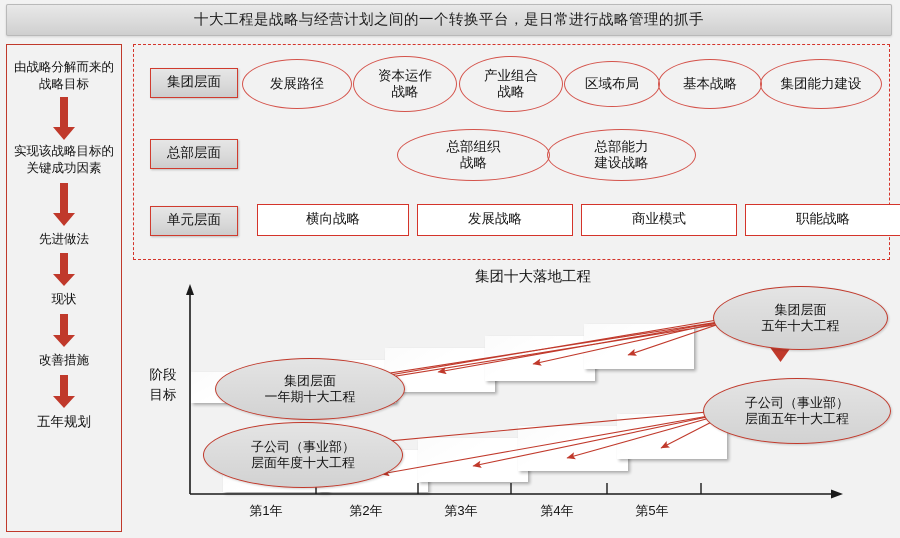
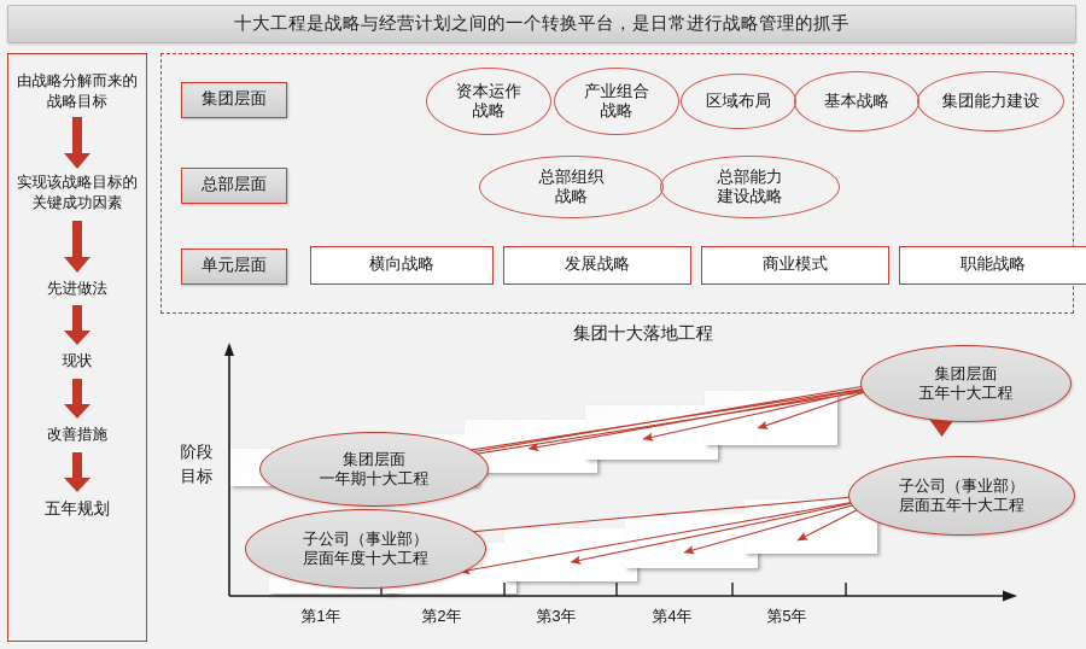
  十大工程是战略与经营计划之间的一个转换平台，是日常进行战略管理的抓手
  由战略分解而来的战略目标
  实现该战略目标的关键成功因素
  先进做法
  现状
  改善措施
  五年规划
  集团层面
- 发展路径
  资本运作
  战略
  产业组合
  战略
  区域布局
  基本战略
  集团能力建设
  总部层面
  总部组织
  战略
  总部能力
  建设战略
  单元层面
  横向战略
  发展战略
  商业模式
  职能战略
  集团十大落地工程
  阶段
  目标
  集团层面
  一年期十大工程
  子公司（事业部）
  层面年度十大工程
  集团层面
  五年十大工程
  子公司（事业部）
  层面五年十大工程
  第1年
  第2年
  第3年
  第4年
  第5年
